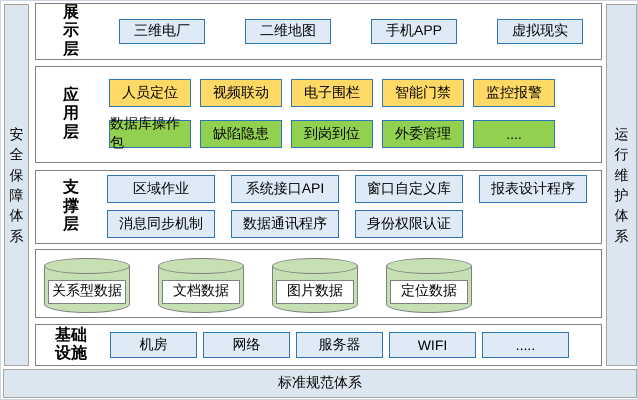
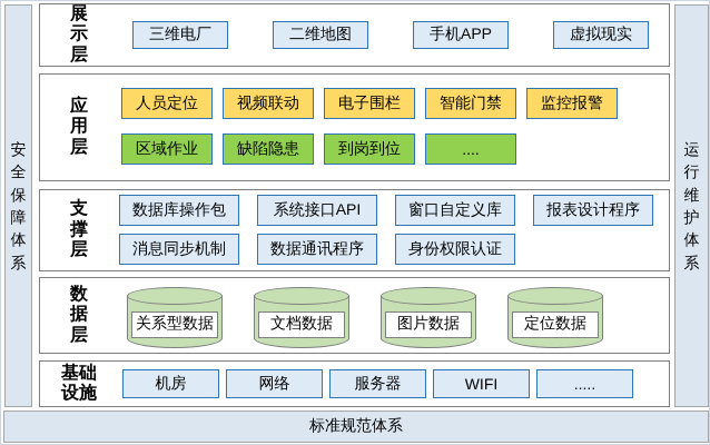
  安全保障体系
  运行维护体系
  标准规范体系
  展示层
  三维电厂
  二维地图
  手机APP
  虚拟现实
  应用层
  人员定位
  视频联动
  电子围栏
  智能门禁
  监控报警
- 数据库操作包
+ 区域作业
  缺陷隐患
  到岗到位
- 外委管理
  ....
  支撑层
- 区域作业
+ 数据库操作包
  系统接口API
  窗口自定义库
  报表设计程序
  消息同步机制
  数据通讯程序
  身份权限认证
+ 数据层
  关系型数据
  文档数据
  图片数据
  定位数据
  基础设施
  机房
  网络
  服务器
  WIFI
  .....
